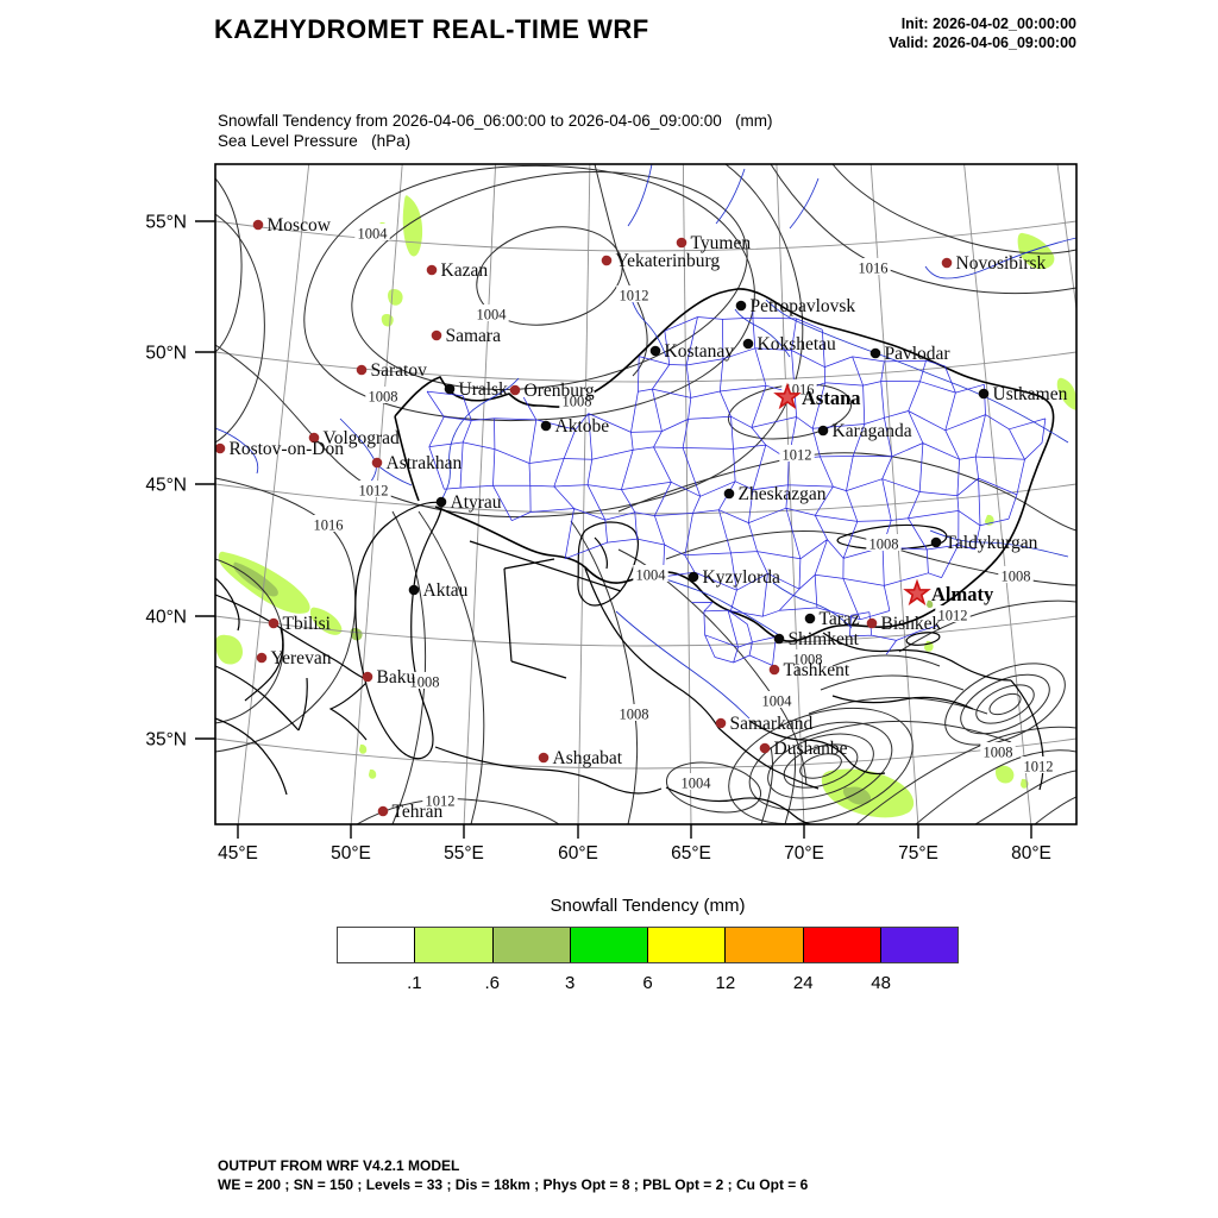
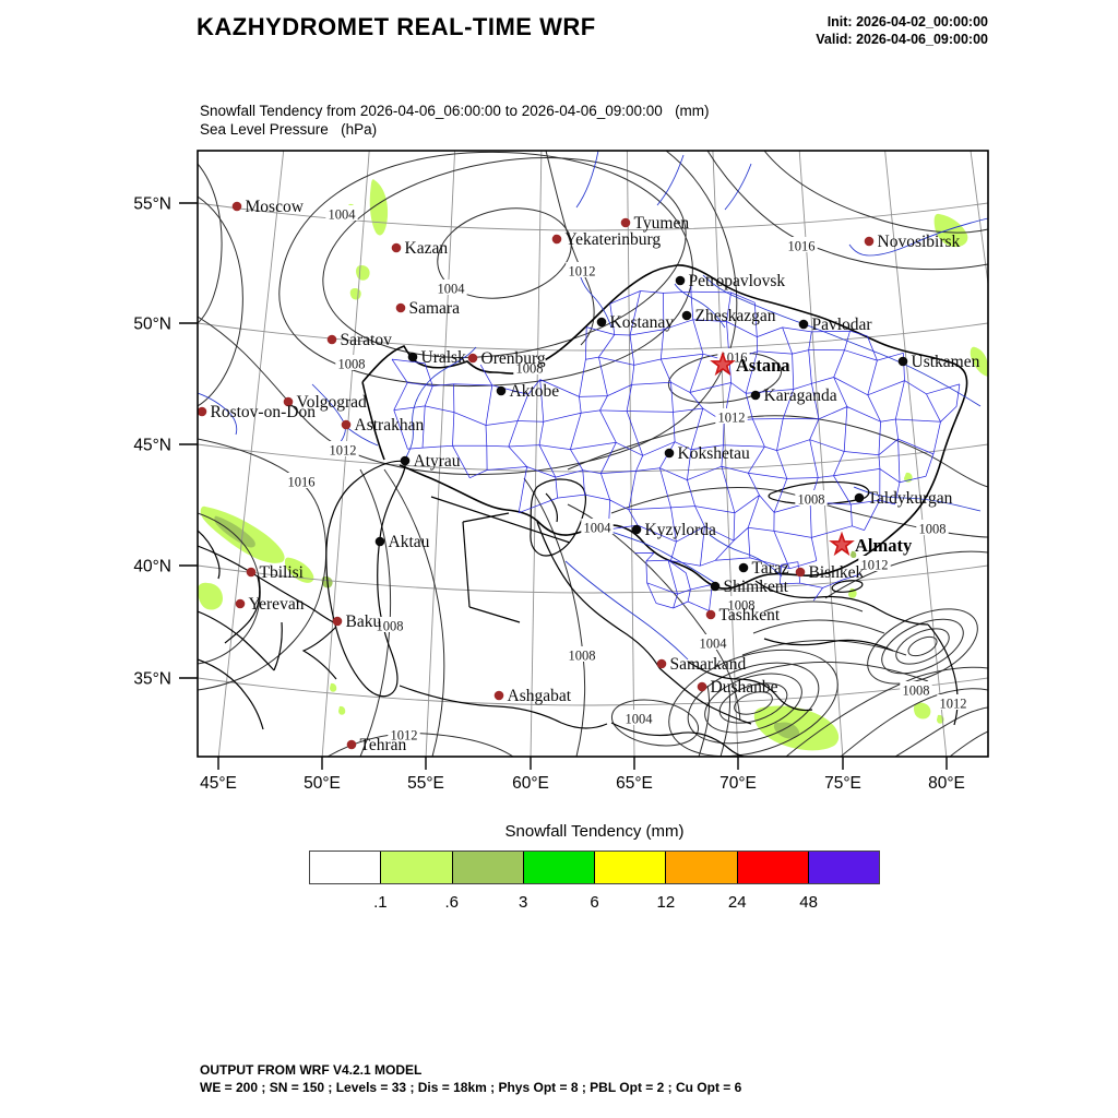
  KAZHYDROMET REAL-TIME WRF
  Init: 2026-04-02_00:00:00 Valid: 2026-04-06_09:00:00
  Snowfall Tendency from 2026-04-06_06:00:00 to 2026-04-06_09:00:00 (mm) Sea Level Pressure (hPa)
  1004
  1004
  1012
  1016
  1008
  1008
  016
  1012
  1012
  1016
  1008
  1004
  1008
  1012
  1008
  1008
  1004
  1008
  1004
  1008
  1012
  1012
  Moscow
  Kazan
  Samara
  Saratov
  Orenburg
  Volgograd
  Rostov-on-Don
  Astrakhan
  Tyumen
  Yekaterinburg
  Novosibirsk
  Tbilisi
  Yerevan
  Baku
  Ashgabat
  Tehran
  Bishkek
  Tashkent
  Samarkand
  Dushanbe
  Uralsk
  Aktobe
  Kostanay
  Petropavlovsk
- Kokshetau
+ Zheskazgan
  Pavlodar
  Karaganda
  Ustkamen
- Zheskazgan
+ Kokshetau
  Atyrau
  Aktau
  Kyzylorda
  Taldykurgan
  Taraz
  Shimkent
  Astana
  Almaty
  55°N
  50°N
  45°N
  40°N
  35°N
  45°E
  50°E
  55°E
  60°E
  65°E
  70°E
  75°E
  80°E
  Snowfall Tendency (mm)
  .1
  .6
  3
  6
  12
  24
  48
  OUTPUT FROM WRF V4.2.1 MODEL WE = 200 ; SN = 150 ; Levels = 33 ; Dis = 18km ; Phys Opt = 8 ; PBL Opt = 2 ; Cu Opt = 6
